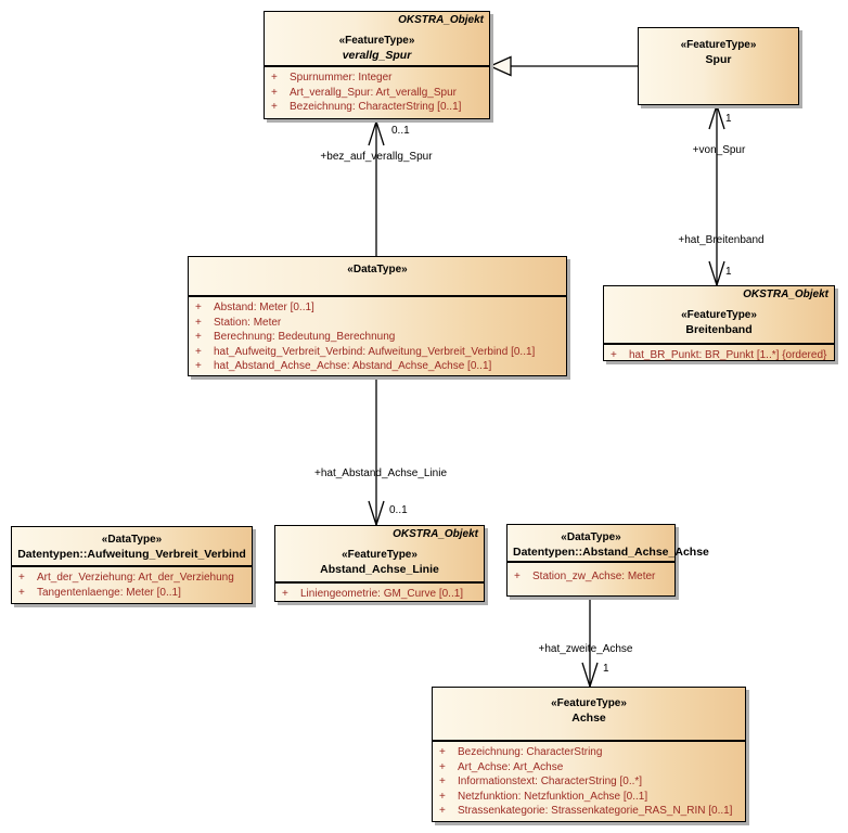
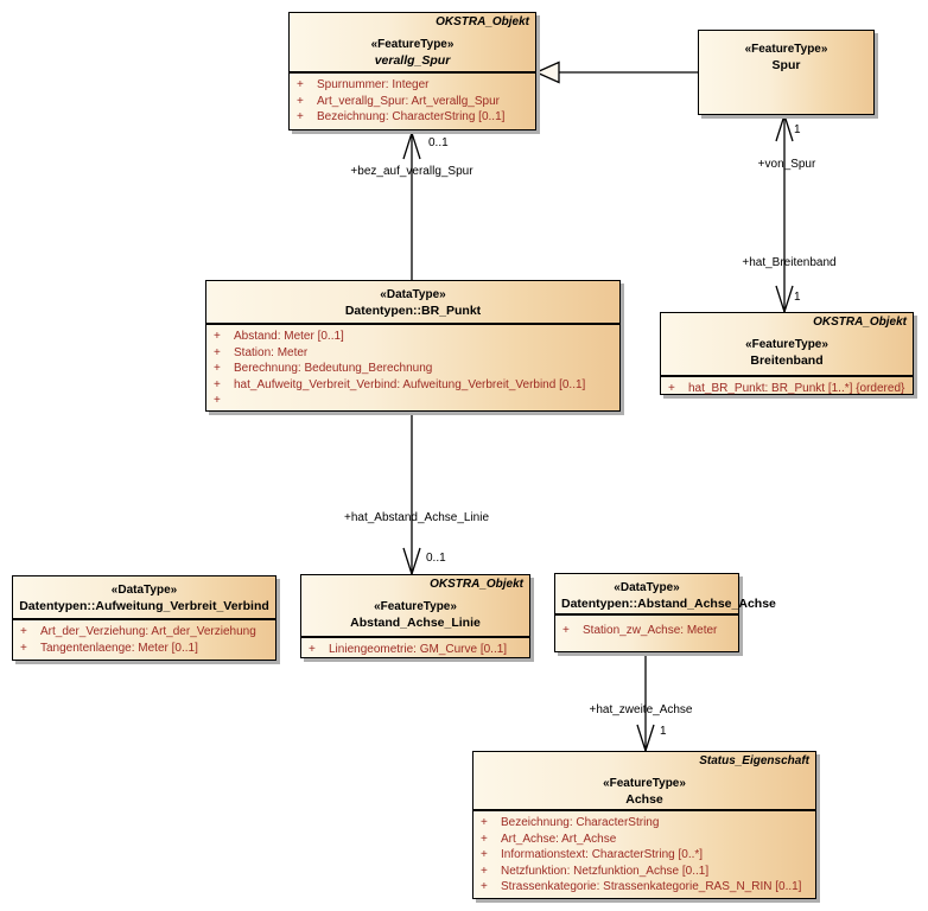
  +bez_auf_verallg_Spur
  0..1
  +von_Spur
  1
  +hat_Breitenband
  1
  +hat_Abstand_Achse_Linie
  0..1
  +hat_zweite_Achse
  1
  OKSTRA_Objekt
  «FeatureType»
  verallg_Spur
  +
  Spurnummer: Integer
  +
  Art_verallg_Spur: Art_verallg_Spur
  +
  Bezeichnung: CharacterString [0..1]
  «FeatureType»
  Spur
  «DataType»
+ Datentypen::BR_Punkt
  +
  Abstand: Meter [0..1]
  +
  Station: Meter
  +
  Berechnung: Bedeutung_Berechnung
  +
  hat_Aufweitg_Verbreit_Verbind: Aufweitung_Verbreit_Verbind [0..1]
  +
- hat_Abstand_Achse_Achse: Abstand_Achse_Achse [0..1]
  OKSTRA_Objekt
  «FeatureType»
  Breitenband
  +
  hat_BR_Punkt: BR_Punkt [1..*] {ordered}
  «DataType»
  Datentypen::Aufweitung_Verbreit_Verbind
  +
  Art_der_Verziehung: Art_der_Verziehung
  +
  Tangentenlaenge: Meter [0..1]
  OKSTRA_Objekt
  «FeatureType»
  Abstand_Achse_Linie
  +
  Liniengeometrie: GM_Curve [0..1]
  «DataType»
  Datentypen::Abstand_Achse_Achse
  +
  Station_zw_Achse: Meter
+ Status_Eigenschaft
  «FeatureType»
  Achse
  +
  Bezeichnung: CharacterString
  +
  Art_Achse: Art_Achse
  +
  Informationstext: CharacterString [0..*]
  +
  Netzfunktion: Netzfunktion_Achse [0..1]
  +
  Strassenkategorie: Strassenkategorie_RAS_N_RIN [0..1]
